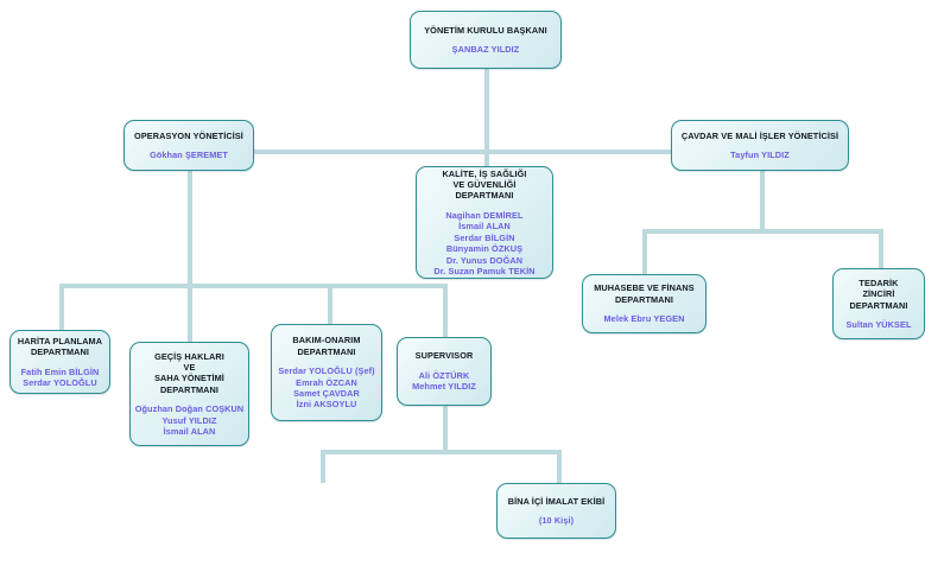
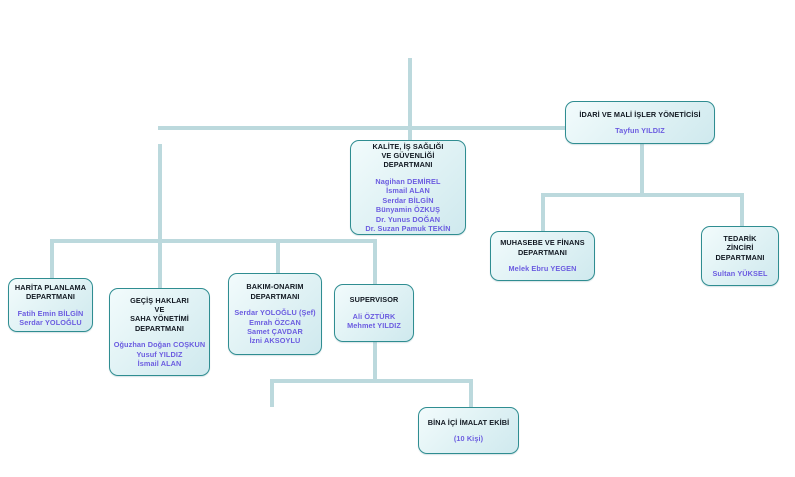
- YÖNETİM KURULU BAŞKANI
- ŞANBAZ YILDIZ
- OPERASYON YÖNETİCİSİ
- Gökhan ŞEREMET
- ÇAVDAR VE MALİ İŞLER YÖNETİCİSİ
+ İDARİ VE MALİ İŞLER YÖNETİCİSİ
  Tayfun YILDIZ
  KALİTE, İŞ SAĞLIĞI
  VE GÜVENLİĞİ
  DEPARTMANI
  Nagihan DEMİREL
  İsmail ALAN
  Serdar BİLGİN
  Bünyamin ÖZKUŞ
  Dr. Yunus DOĞAN
  Dr. Suzan Pamuk TEKİN
  HARİTA PLANLAMA
  DEPARTMANI
  Fatih Emin BİLGİN
  Serdar YOLOĞLU
  GEÇİŞ HAKLARI
  VE
  SAHA YÖNETİMİ
  DEPARTMANI
  Oğuzhan Doğan COŞKUN
  Yusuf YILDIZ
  İsmail ALAN
  BAKIM-ONARIM
  DEPARTMANI
  Serdar YOLOĞLU (Şef)
  Emrah ÖZCAN
  Samet ÇAVDAR
  İzni AKSOYLU
  SUPERVISOR
  Ali ÖZTÜRK
  Mehmet YILDIZ
  MUHASEBE VE FİNANS
  DEPARTMANI
  Melek Ebru YEGEN
  TEDARİK
  ZİNCİRİ
  DEPARTMANI
  Sultan YÜKSEL
  BİNA İÇİ İMALAT EKİBİ
  (10 Kişi)
